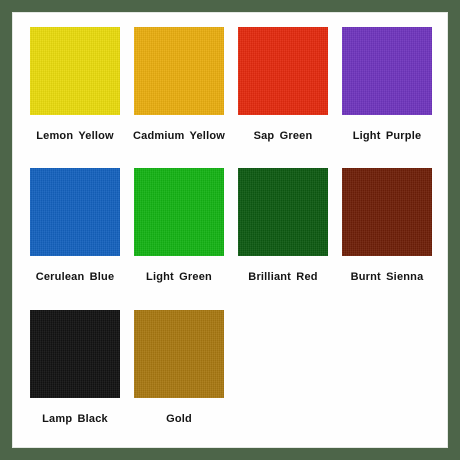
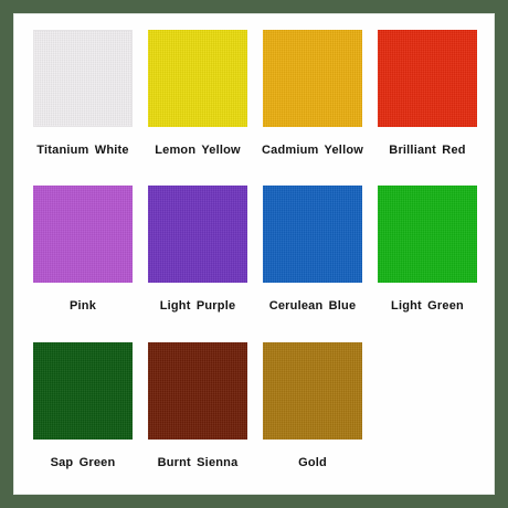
+ Titanium White
  Lemon Yellow
  Cadmium Yellow
- Sap Green
+ Brilliant Red
+ Pink
  Light Purple
  Cerulean Blue
  Light Green
- Brilliant Red
+ Sap Green
  Burnt Sienna
- Lamp Black
  Gold
